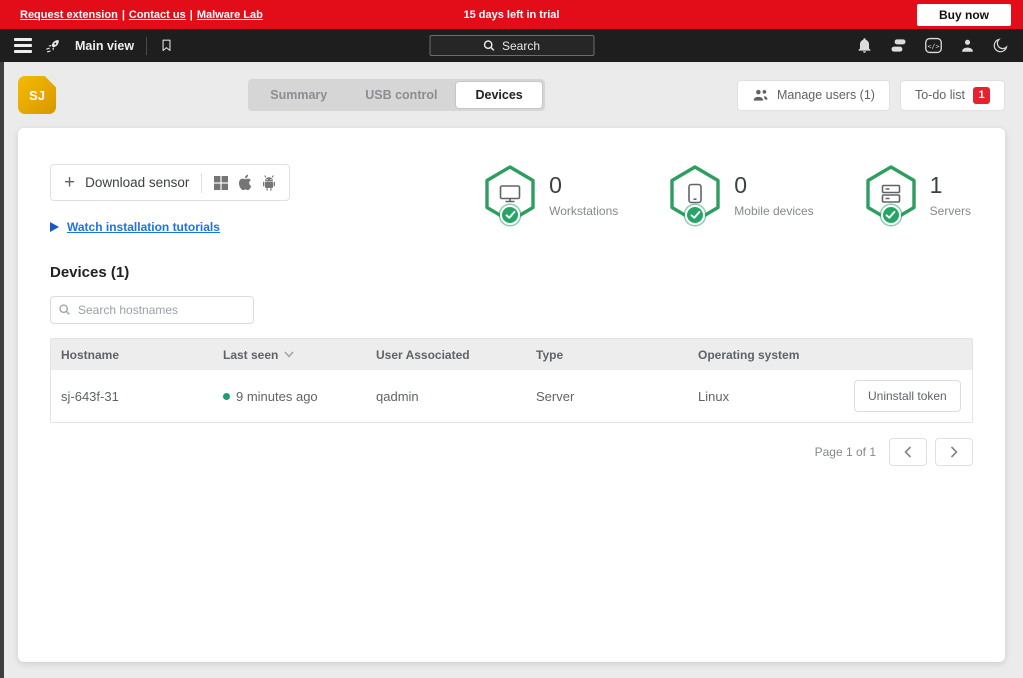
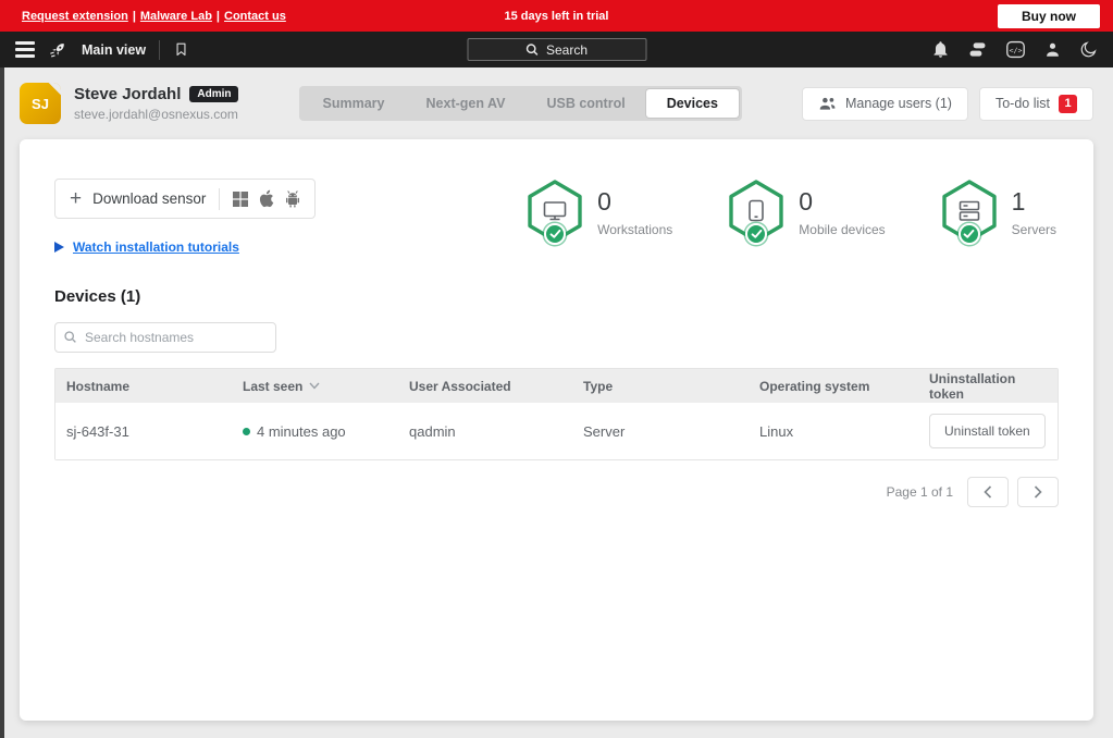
  Request extension
  |
- Contact us
+ Malware Lab
  |
- Malware Lab
+ Contact us
  15 days left in trial
  Buy now
  Main view
  Search
  </>
  SJ
+ Steve Jordahl
+ Admin
+ steve.jordahl@osnexus.com
  Summary
+ Next-gen AV
  USB control
  Devices
  Manage users (1)
  To-do list
  1
  +
  Download sensor
  Watch installation tutorials
  0
  Workstations
  0
  Mobile devices
  1
  Servers
  Devices (1)
  Search hostnames
  Hostname
  Last seen
  User Associated
  Type
  Operating system
+ Uninstallation token
  sj-643f-31
- 9 minutes ago
+ 4 minutes ago
  qadmin
  Server
  Linux
  Uninstall token
  Page 1 of 1
